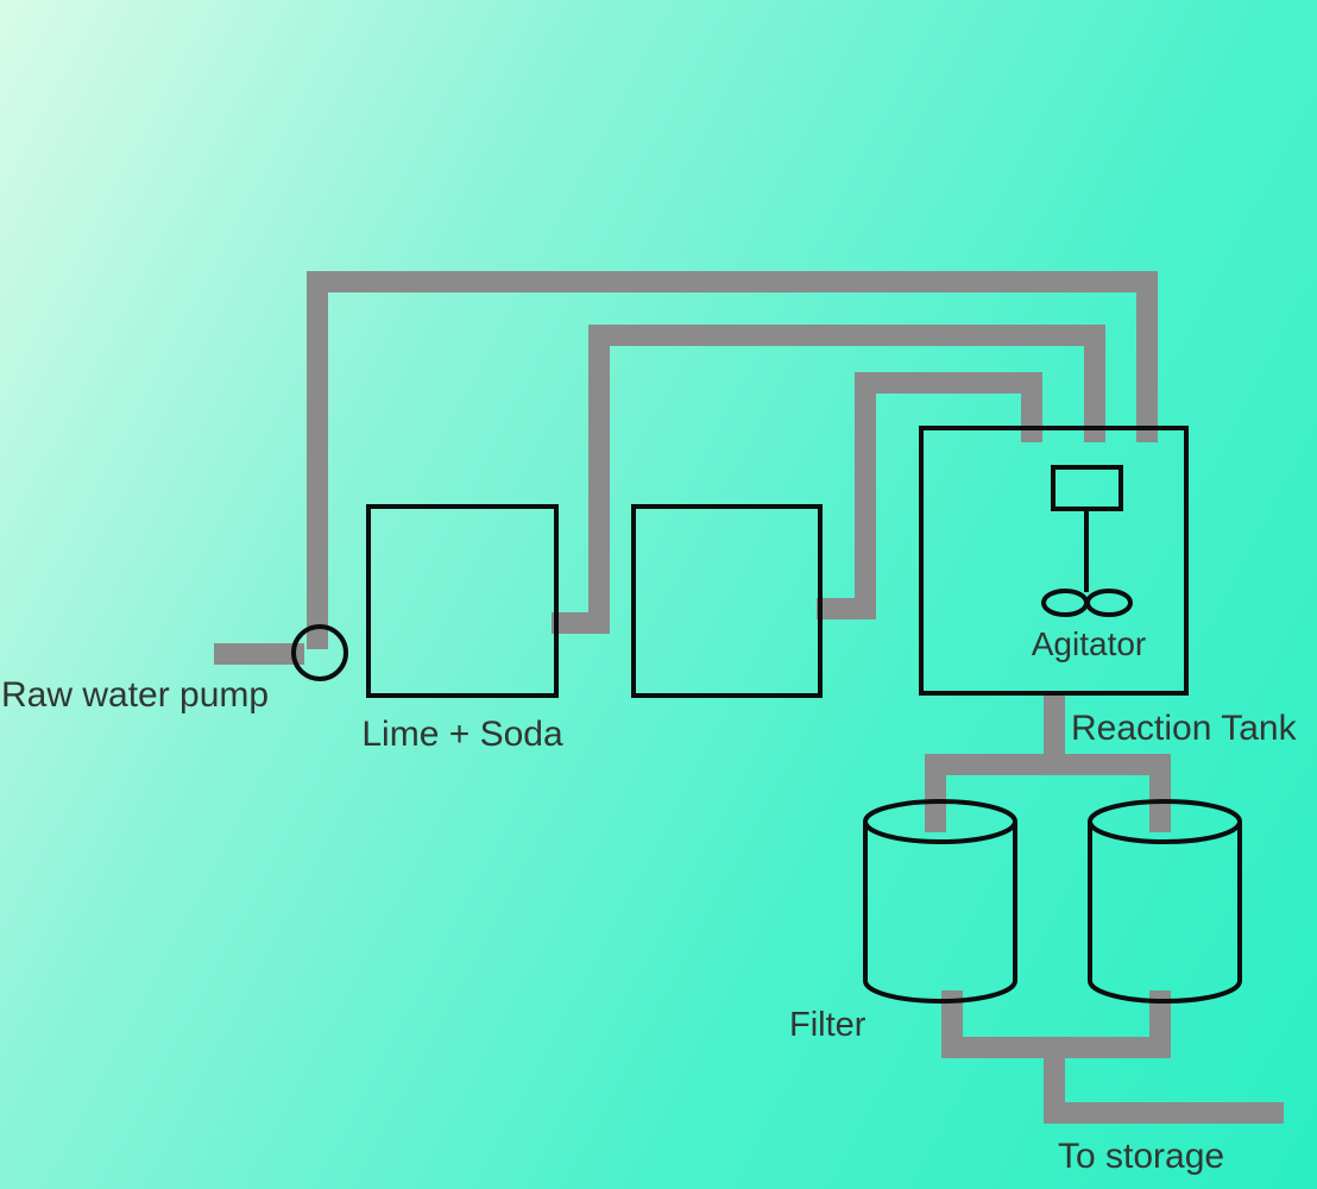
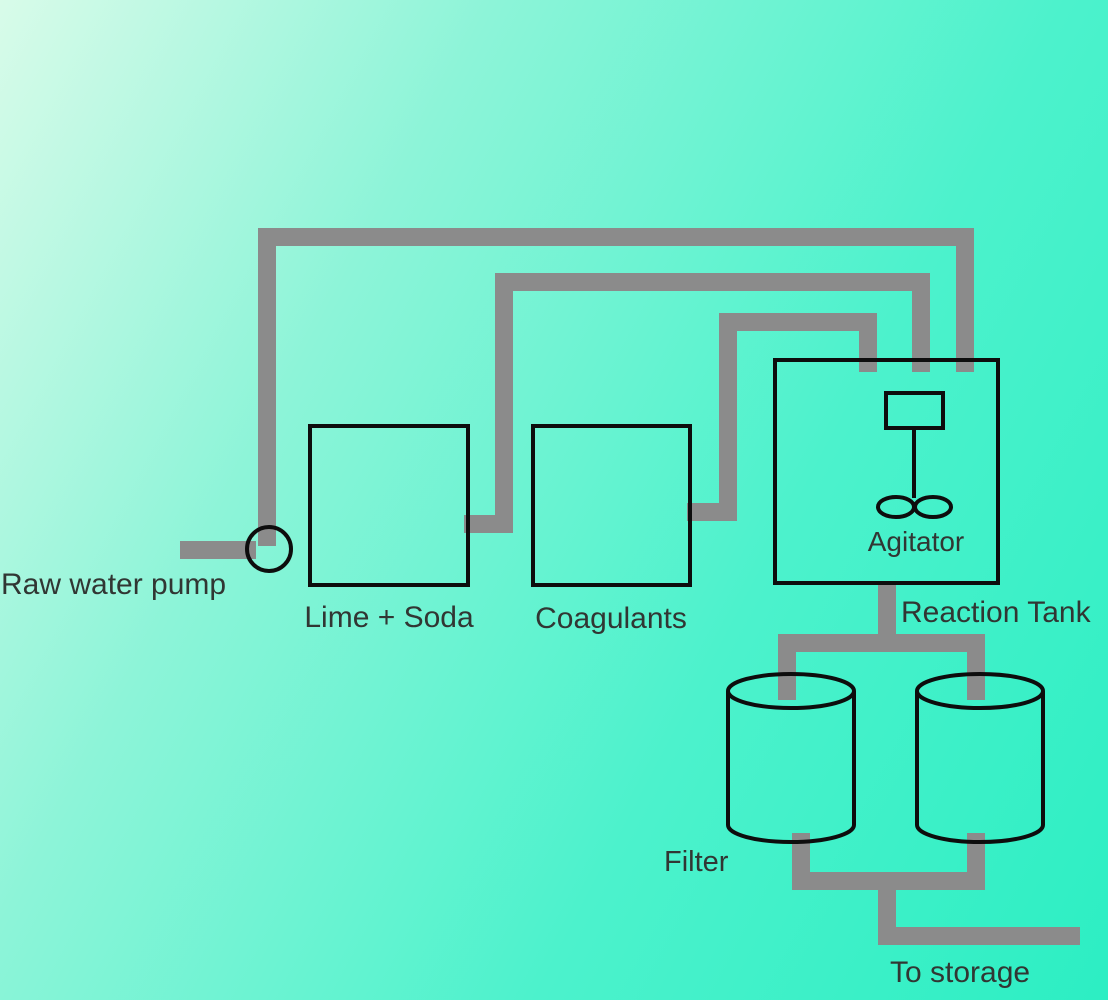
  Raw water pump
  Lime + Soda
+ Coagulants
  Agitator
  Reaction Tank
  Filter
  To storage
